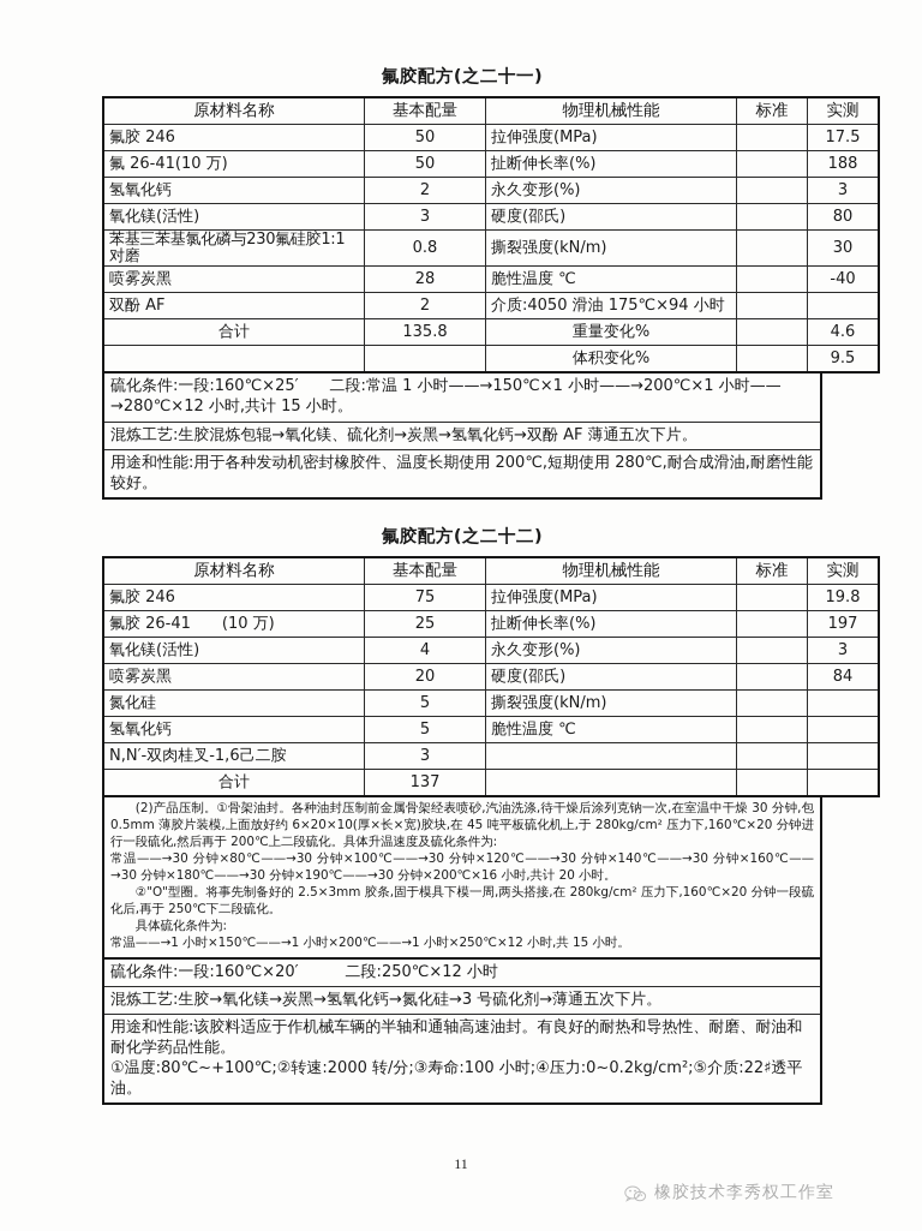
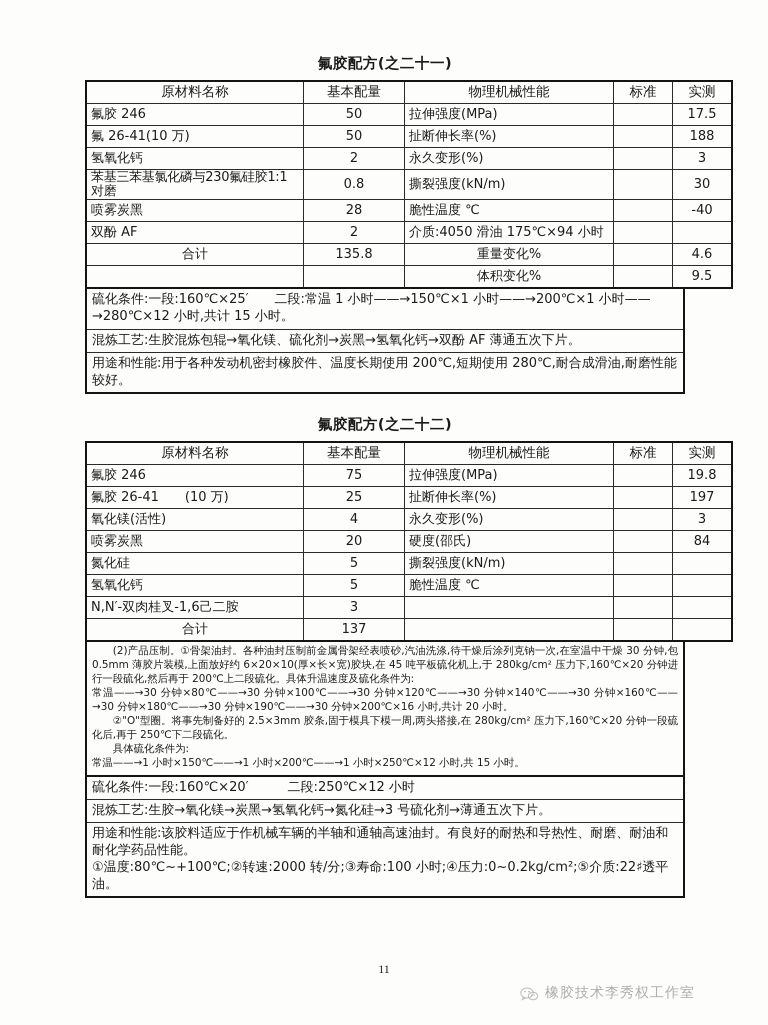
  氟胶配方(之二十一)
  原材料名称	基本配量	物理机械性能	标准	实测
  氟胶 246	50	拉伸强度(MPa)		17.5
  氟 26-41(10 万)	50	扯断伸长率(%)		188
  氢氧化钙	2	永久变形(%)		3
- 氧化镁(活性)	3	硬度(邵氏)		80
  苯基三苯基氯化磷与230氟硅胶1:1对磨	0.8	撕裂强度(kN/m)		30
  喷雾炭黑	28	脆性温度 ℃		-40
  双酚 AF	2	介质:4050 滑油 175℃×94 小时
  合计	135.8	重量变化%		4.6
  		体积变化%		9.5
  硫化条件:一段:160℃×25′ 二段:常温 1 小时——→150℃×1 小时——→200℃×1 小时——→280℃×12 小时,共计 15 小时。
  混炼工艺:生胶混炼包辊→氧化镁、硫化剂→炭黑→氢氧化钙→双酚 AF 薄通五次下片。
  用途和性能:用于各种发动机密封橡胶件、温度长期使用 200℃,短期使用 280℃,耐合成滑油,耐磨性能较好。
  氟胶配方(之二十二)
  原材料名称	基本配量	物理机械性能	标准	实测
  氟胶 246	75	拉伸强度(MPa)		19.8
  氟胶 26-41 (10 万)	25	扯断伸长率(%)		197
  氧化镁(活性)	4	永久变形(%)		3
  喷雾炭黑	20	硬度(邵氏)		84
  氮化硅	5	撕裂强度(kN/m)
  氢氧化钙	5	脆性温度 ℃
  N,N′-双肉桂叉-1,6己二胺	3
  合计	137
  (2)产品压制。①骨架油封。各种油封压制前金属骨架经表喷砂,汽油洗涤,待干燥后涂列克钠一次,在室温中干燥 30 分钟,包 0.5mm 薄胶片装模,上面放好约 6×20×10(厚×长×宽)胶块,在 45 吨平板硫化机上,于 280kg/cm² 压力下,160℃×20 分钟进行一段硫化,然后再于 200℃上二段硫化。具体升温速度及硫化条件为:
  常温——→30 分钟×80℃——→30 分钟×100℃——→30 分钟×120℃——→30 分钟×140℃——→30 分钟×160℃——→30 分钟×180℃——→30 分钟×190℃——→30 分钟×200℃×16 小时,共计 20 小时。
  ②"O"型圈。将事先制备好的 2.5×3mm 胶条,固于模具下模一周,两头搭接,在 280kg/cm² 压力下,160℃×20 分钟一段硫化后,再于 250℃下二段硫化。
  具体硫化条件为:
  常温——→1 小时×150℃——→1 小时×200℃——→1 小时×250℃×12 小时,共 15 小时。
  硫化条件:一段:160℃×20′ 二段:250℃×12 小时
  混炼工艺:生胶→氧化镁→炭黑→氢氧化钙→氮化硅→3 号硫化剂→薄通五次下片。
  用途和性能:该胶料适应于作机械车辆的半轴和通轴高速油封。有良好的耐热和导热性、耐磨、耐油和耐化学药品性能。
  ①温度:80℃~+100℃;②转速:2000 转/分;③寿命:100 小时;④压力:0~0.2kg/cm²;⑤介质:22♯透平油。
  11
  橡胶技术李秀权工作室
